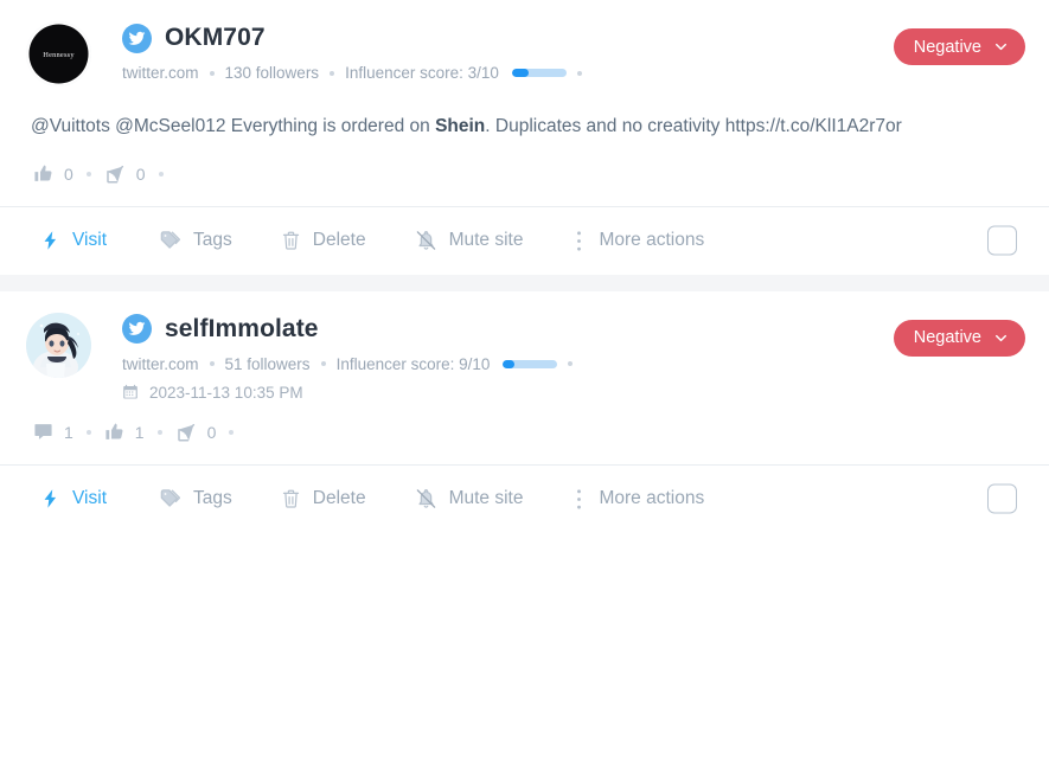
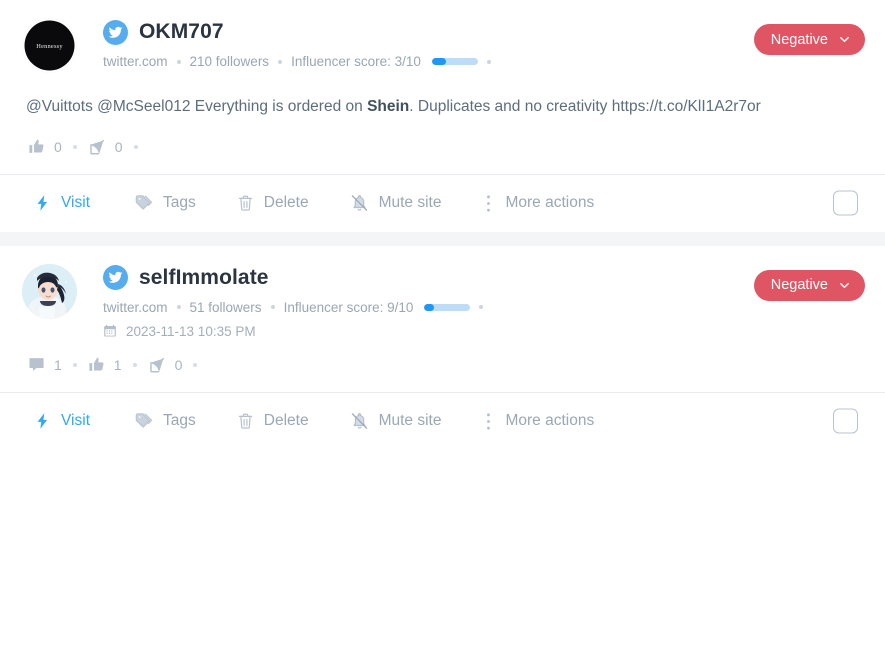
  OKM707
  twitter.com
- 130 followers
+ 210 followers
  Influencer score: 3/10
  Negative
  @Vuittots @McSeel012 Everything is ordered on Shein. Duplicates and no creativity https://t.co/KlI1A2r7or
  0
  0
  Visit
  Tags
  Delete
  Mute site
  More actions
  selfImmolate
  twitter.com
  51 followers
  Influencer score: 9/10
  2023-11-13 10:35 PM
  Negative
  1
  1
  0
  Visit
  Tags
  Delete
  Mute site
  More actions
